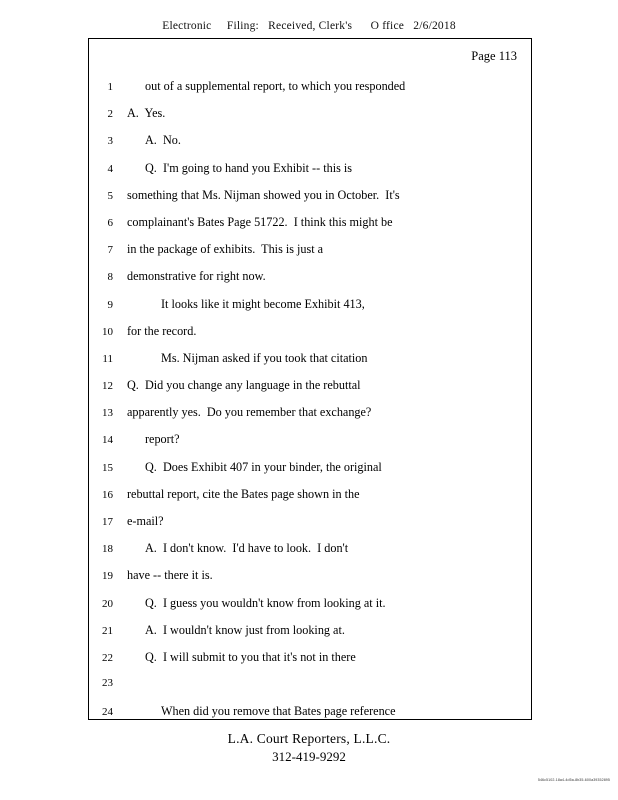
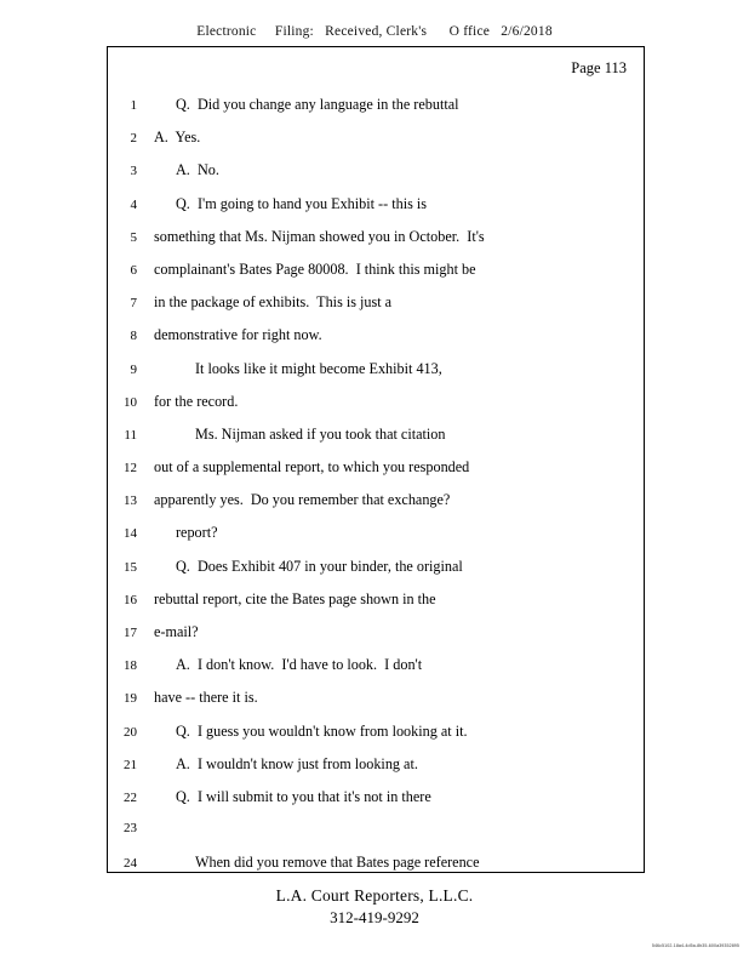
  Electronic Filing: Received, Clerk's O ffice 2/6/2018
  Page 113
  1
- out of a supplemental report, to which you responded
+ Q. Did you change any language in the rebuttal
  2
  A. Yes.
  3
  A. No.
  4
  Q. I'm going to hand you Exhibit -- this is
  5
  something that Ms. Nijman showed you in October. It's
  6
- complainant's Bates Page 51722. I think this might be
+ complainant's Bates Page 80008. I think this might be
  7
  in the package of exhibits. This is just a
  8
  demonstrative for right now.
  9
  It looks like it might become Exhibit 413,
  10
  for the record.
  11
  Ms. Nijman asked if you took that citation
  12
- Q. Did you change any language in the rebuttal
+ out of a supplemental report, to which you responded
  13
  apparently yes. Do you remember that exchange?
  14
  report?
  15
  Q. Does Exhibit 407 in your binder, the original
  16
  rebuttal report, cite the Bates page shown in the
  17
  e-mail?
  18
  A. I don't know. I'd have to look. I don't
  19
  have -- there it is.
  20
  Q. I guess you wouldn't know from looking at it.
  21
  A. I wouldn't know just from looking at.
  22
  Q. I will submit to you that it's not in there
  23
  24
  When did you remove that Bates page reference
  L.A. Court Reporters, L.L.C.
  312-419-9292
